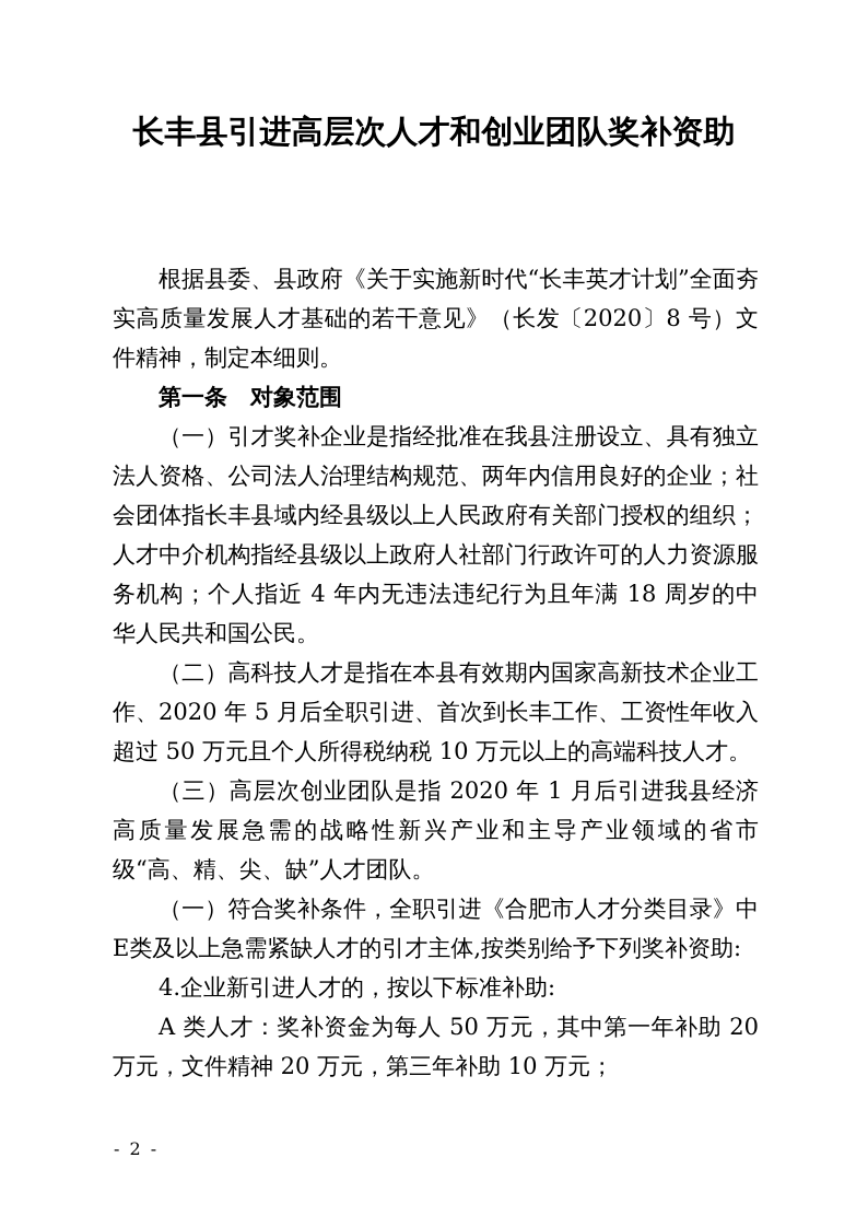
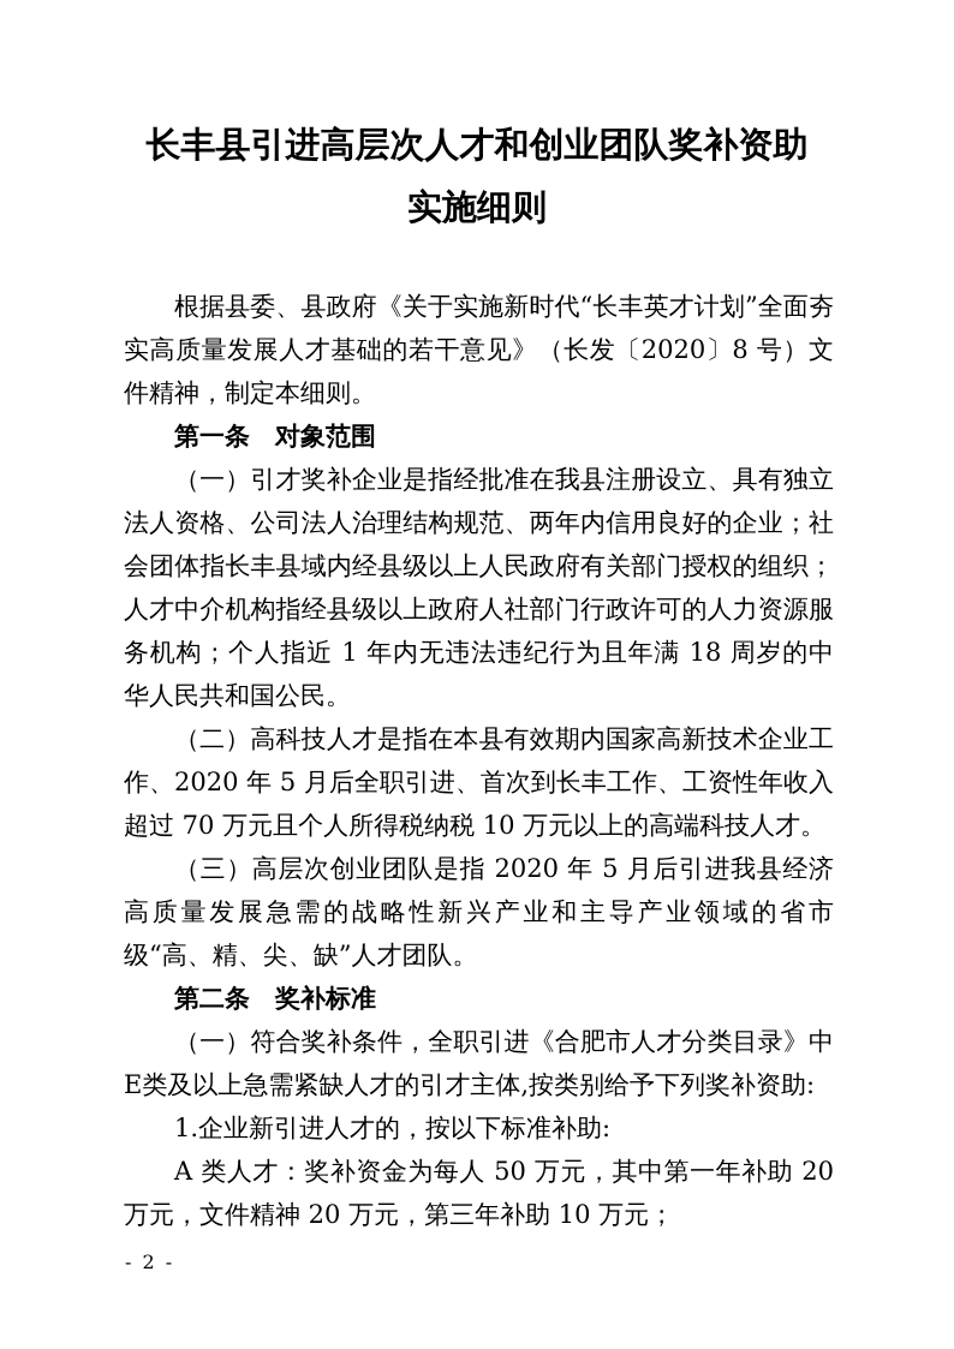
  长丰县引进高层次人才和创业团队奖补资助
+ 实施细则
  根据县委、县政府《关于实施新时代“长丰英才计划”全面夯实高质量发展人才基础的若干意见》（长发〔2020〕8 号）文件精神，制定本细则。
  第一条 对象范围
- （一）引才奖补企业是指经批准在我县注册设立、具有独立法人资格、公司法人治理结构规范、两年内信用良好的企业；社会团体指长丰县域内经县级以上人民政府有关部门授权的组织；人才中介机构指经县级以上政府人社部门行政许可的人力资源服务机构；个人指近 4 年内无违法违纪行为且年满 18 周岁的中华人民共和国公民。
+ （一）引才奖补企业是指经批准在我县注册设立、具有独立法人资格、公司法人治理结构规范、两年内信用良好的企业；社会团体指长丰县域内经县级以上人民政府有关部门授权的组织；人才中介机构指经县级以上政府人社部门行政许可的人力资源服务机构；个人指近 1 年内无违法违纪行为且年满 18 周岁的中华人民共和国公民。
- （二）高科技人才是指在本县有效期内国家高新技术企业工作、2020 年 5 月后全职引进、首次到长丰工作、工资性年收入超过 50 万元且个人所得税纳税 10 万元以上的高端科技人才。
+ （二）高科技人才是指在本县有效期内国家高新技术企业工作、2020 年 5 月后全职引进、首次到长丰工作、工资性年收入超过 70 万元且个人所得税纳税 10 万元以上的高端科技人才。
- （三）高层次创业团队是指 2020 年 1 月后引进我县经济高质量发展急需的战略性新兴产业和主导产业领域的省市级“高、精、尖、缺”人才团队。
+ （三）高层次创业团队是指 2020 年 5 月后引进我县经济高质量发展急需的战略性新兴产业和主导产业领域的省市级“高、精、尖、缺”人才团队。
+ 第二条 奖补标准
  （一）符合奖补条件，全职引进《合肥市人才分类目录》中E类及以上急需紧缺人才的引才主体,按类别给予下列奖补资助:
- 4.企业新引进人才的，按以下标准补助:
+ 1.企业新引进人才的，按以下标准补助:
  A 类人才：奖补资金为每人 50 万元，其中第一年补助 20 万元，文件精神 20 万元，第三年补助 10 万元；
  - 2 -
